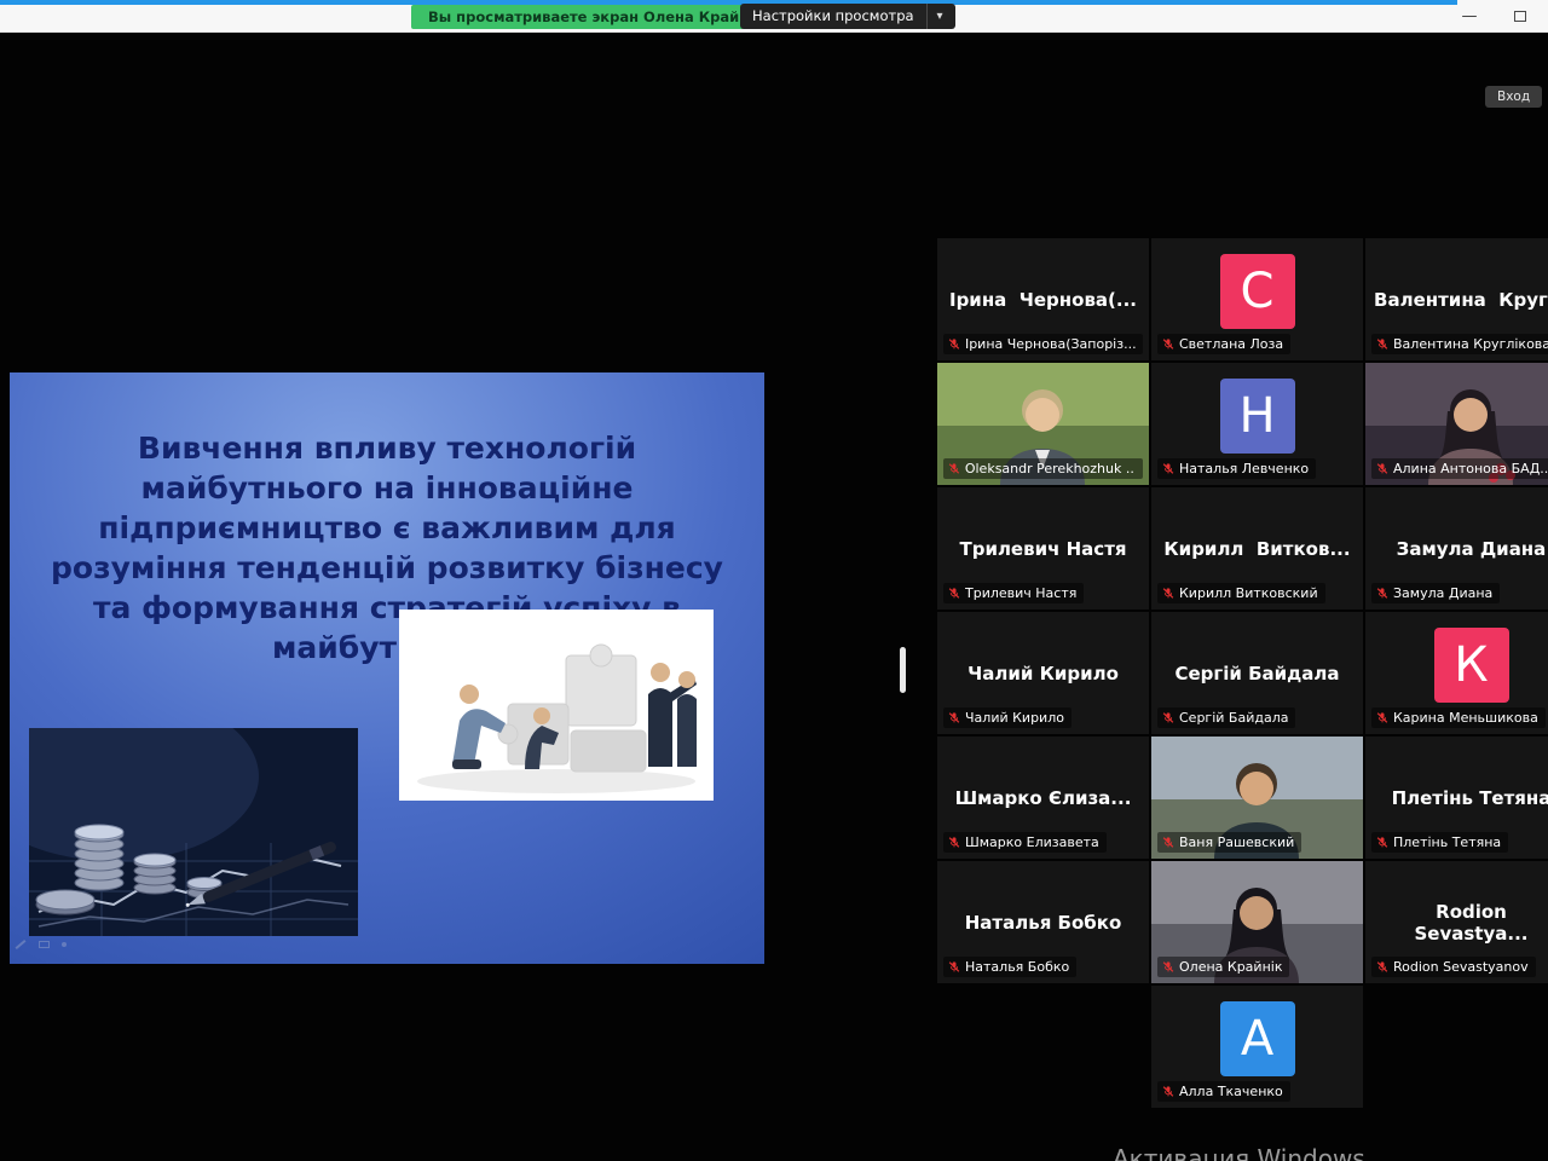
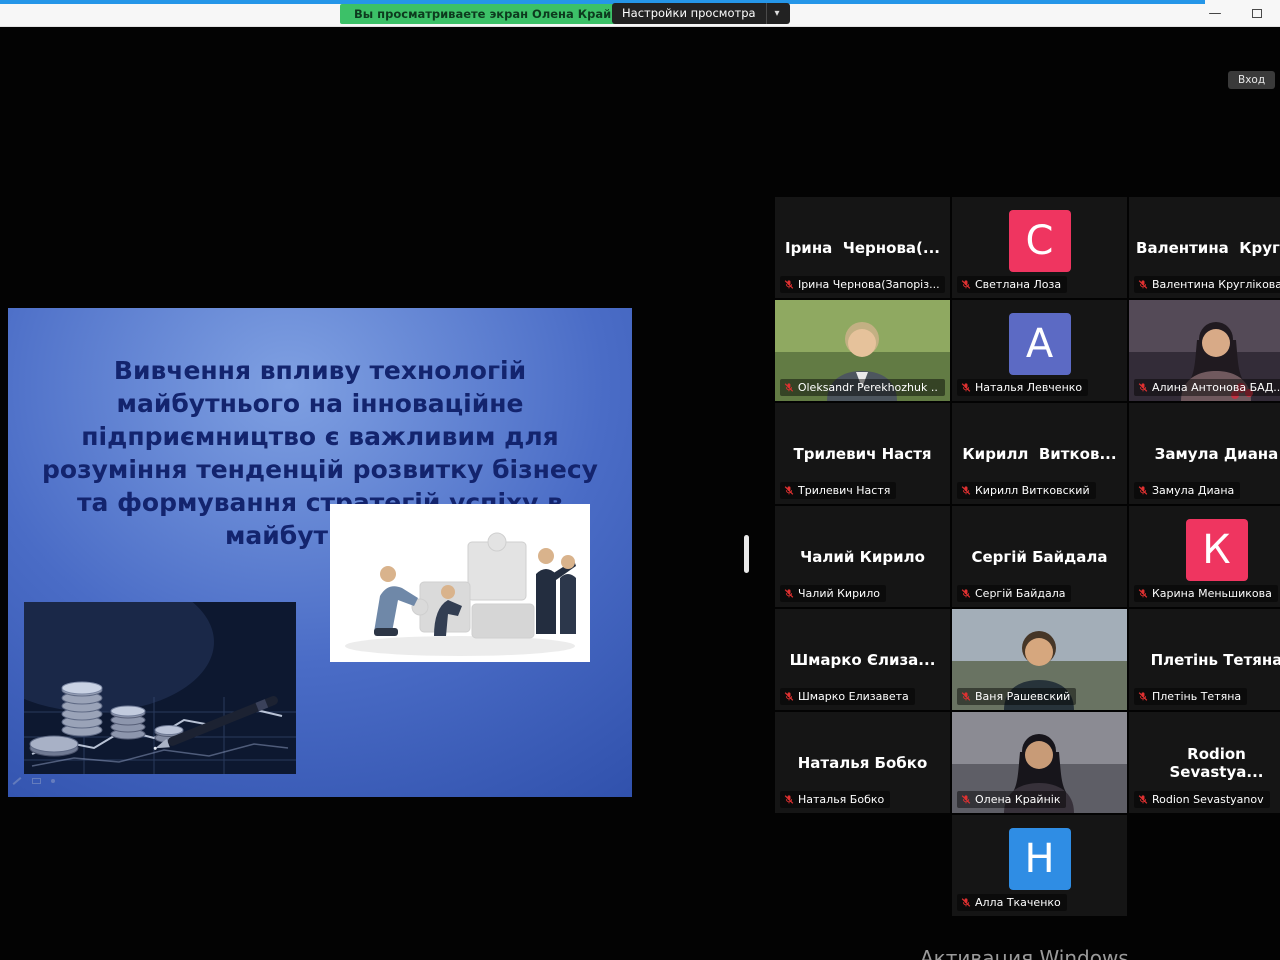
  Вы просматриваете экран Олена Край
  Настройки просмотра
  ▾
  —
  Вход
  Вивчення впливу технологій майбутнього на інноваційне підприємництво є важливим для розуміння тенденцій розвитку бізнесу та формування стратегій успіху в майбут
  Ірина Чернова(...
  Ірина Чернова(Запоріз...
  С
  Светлана Лоза
  Валентина Круг
  Валентина Круглікова
  Oleksandr Perekhozhuk ..
- Н
+ А
  Наталья Левченко
  Алина Антонова БАД..
  Трилевич Настя
  Трилевич Настя
  Кирилл Витков...
  Кирилл Витковский
  Замула Диана
  Замула Диана
  Чалий Кирило
  Чалий Кирило
  Сергій Байдала
  Сергій Байдала
  К
  Карина Меньшикова
  Шмарко Єлиза...
  Шмарко Елизавета
  Ваня Рашевский
  Плетінь Тетяна
  Плетінь Тетяна
  Наталья Бобко
  Наталья Бобко
  Олена Крайнік
  Rodion Sevastya...
  Rodion Sevastyanov
- А
+ Н
  Алла Ткаченко
  Активация Windows
